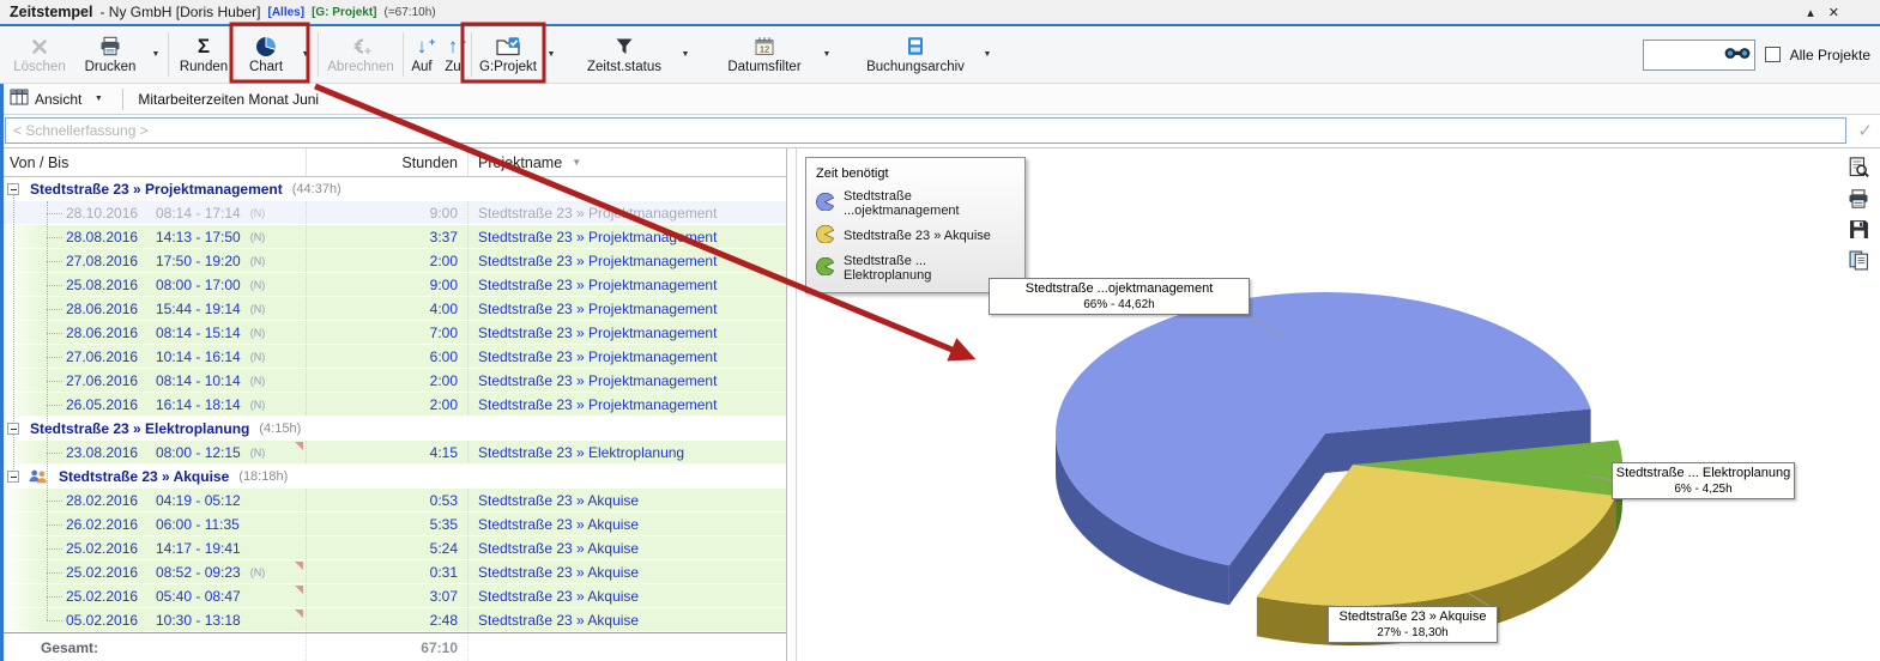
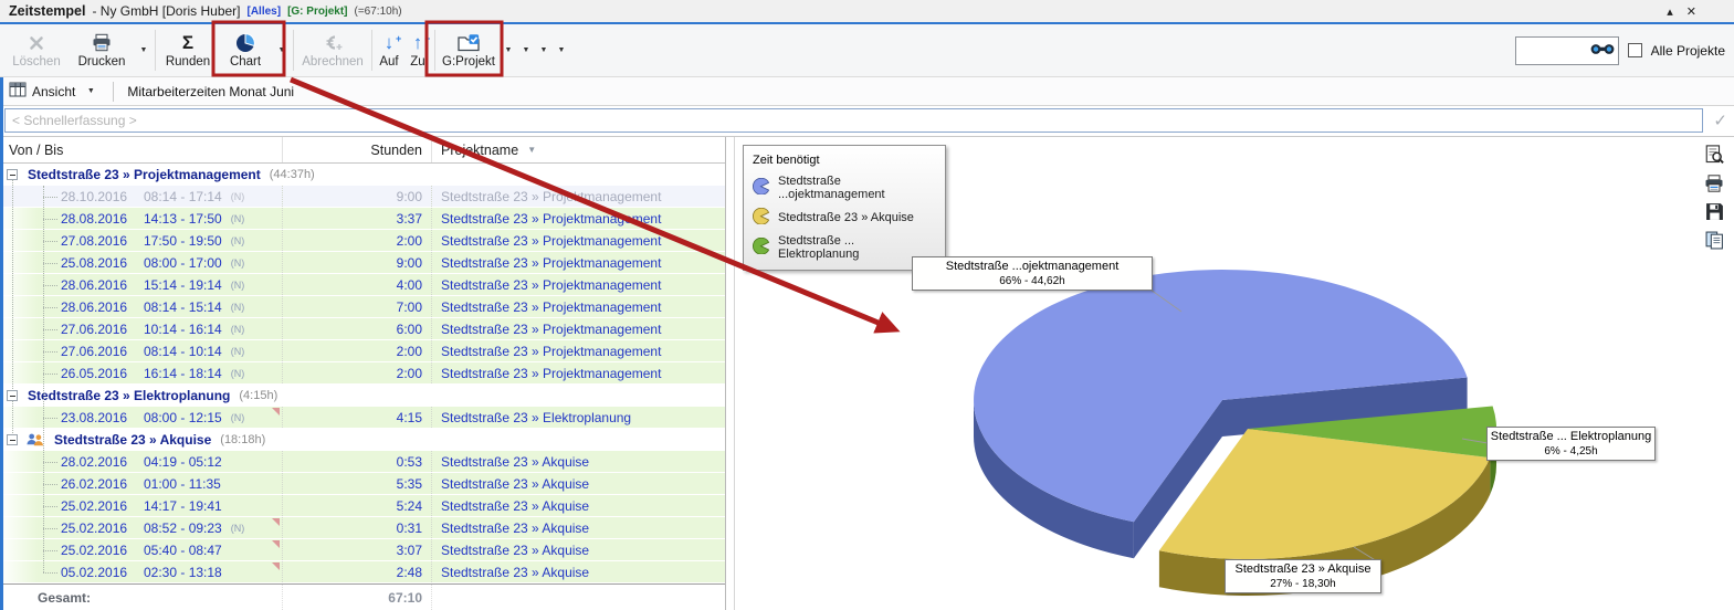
  Zeitstempel
  - Ny GmbH [Doris Huber]
  [Alles]
  [G: Projekt]
  (=67:10h)
  ▴
  ✕
  Löschen
  Drucken
  Σ
  Runden
  Chart
  Abrechnen
  ↓
  +
  Auf
  ↑
  Zu
  G:Projekt
- Zeitst.status
- 12
- Datumsfilter
- Buchungsarchiv
  Alle Projekte
  Ansicht
  Mitarbeiterzeiten Monat Juni
  < Schnellerfassung >
  ✓
  Von / Bis
  Stunden
  Prektname
  ▼
  Stedtstraße 23 » Projektmanagement
  (44:37h)
  28.10.2016
  08:14 - 17:14
  (N)
  9:00
  Stedtstraße 23 » Projtmanagement
  28.08.2016
  14:13 - 17:50
  (N)
  3:37
  Stedtstraße 23 » Projektmanament
  27.08.2016
- 17:50 - 19:20
+ 17:50 - 19:50
  (N)
  2:00
  Stedtstraße 23 » Projektmanagement
  25.08.2016
  08:00 - 17:00
  (N)
  9:00
  Stedtstraße 23 » Projektmanagement
  28.06.2016
- 15:44 - 19:14
+ 15:14 - 19:14
  (N)
  4:00
  Stedtstraße 23 » Projektmanagement
  28.06.2016
  08:14 - 15:14
  (N)
  7:00
  Stedtstraße 23 » Projektmanagement
  27.06.2016
  10:14 - 16:14
  (N)
  6:00
  Stedtstraße 23 » Projektmanagement
  27.06.2016
  08:14 - 10:14
  (N)
  2:00
  Stedtstraße 23 » Projektmanagement
  26.05.2016
  16:14 - 18:14
  (N)
  2:00
  Stedtstraße 23 » Projektmanagement
  Stedtstraße 23 » Elektroplanung
  (4:15h)
  23.08.2016
  08:00 - 12:15
  (N)
  4:15
  Stedtstraße 23 » Elektroplanung
  Stedtstraße 23 » Akquise
  (18:18h)
  28.02.2016
  04:19 - 05:12
  0:53
  Stedtstraße 23 » Akquise
  26.02.2016
- 06:00 - 11:35
+ 01:00 - 11:35
  5:35
  Stedtstraße 23 » Akquise
  25.02.2016
  14:17 - 19:41
  5:24
  Stedtstraße 23 » Akquise
  25.02.2016
  08:52 - 09:23
  (N)
  0:31
  Stedtstraße 23 » Akquise
  25.02.2016
  05:40 - 08:47
  3:07
  Stedtstraße 23 » Akquise
  05.02.2016
- 10:30 - 13:18
+ 02:30 - 13:18
  2:48
  Stedtstraße 23 » Akquise
  Gesamt:
  67:10
  Zeit benötigt
  Stedtstraße ...ojektmanagement
  Stedtstraße 23 » Akquise
  Stedtstraße ... Elektroplanung
  Stedtstraße ...ojektmanagement
  66% - 44,62h
  Stedtstraße 23 » Akquise
  27% - 18,30h
  Stedtstraße ... Elektroplanung
  6% - 4,25h
